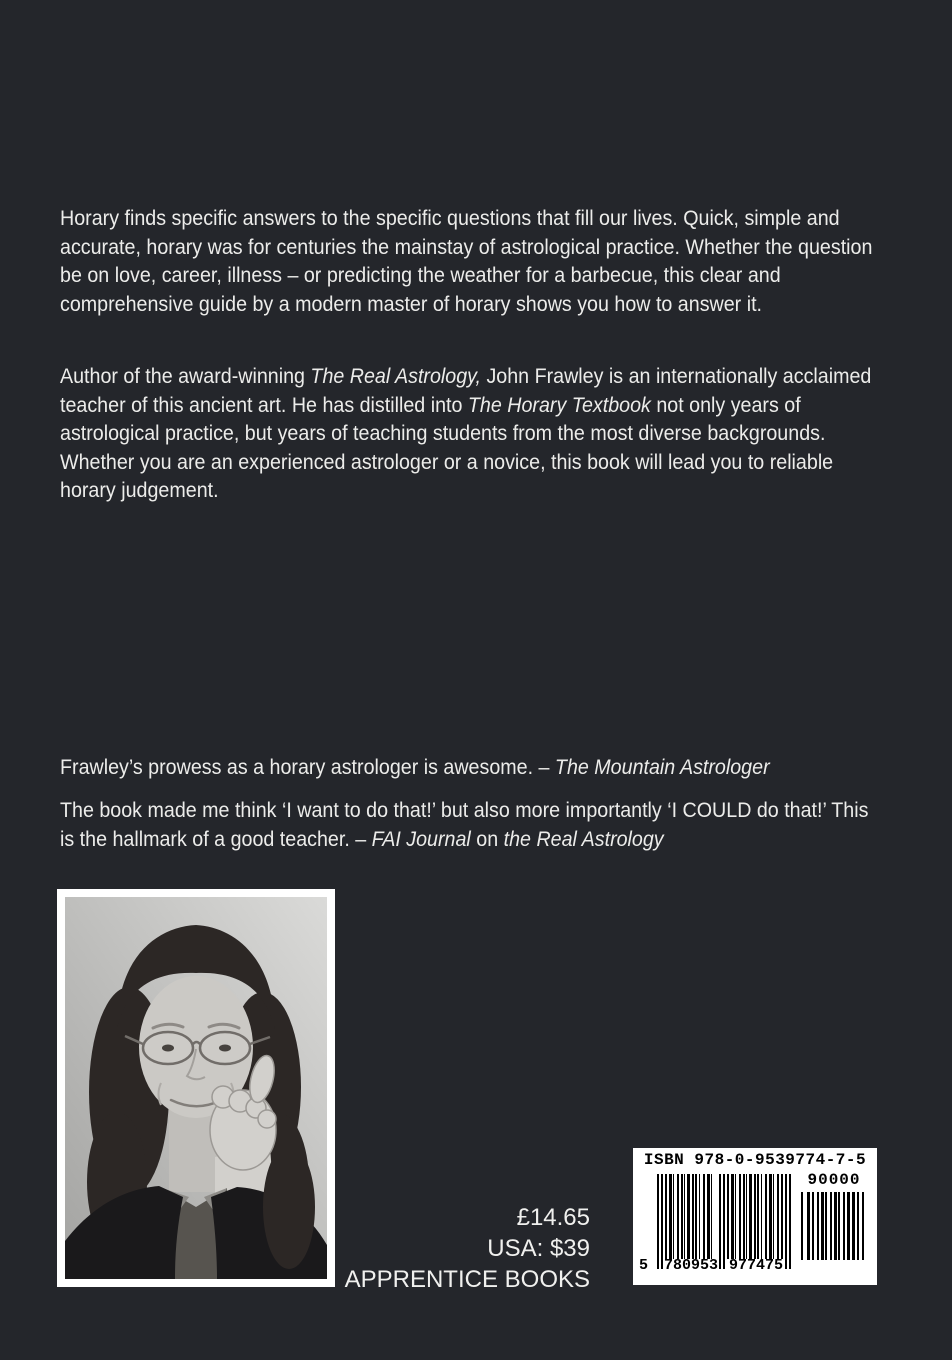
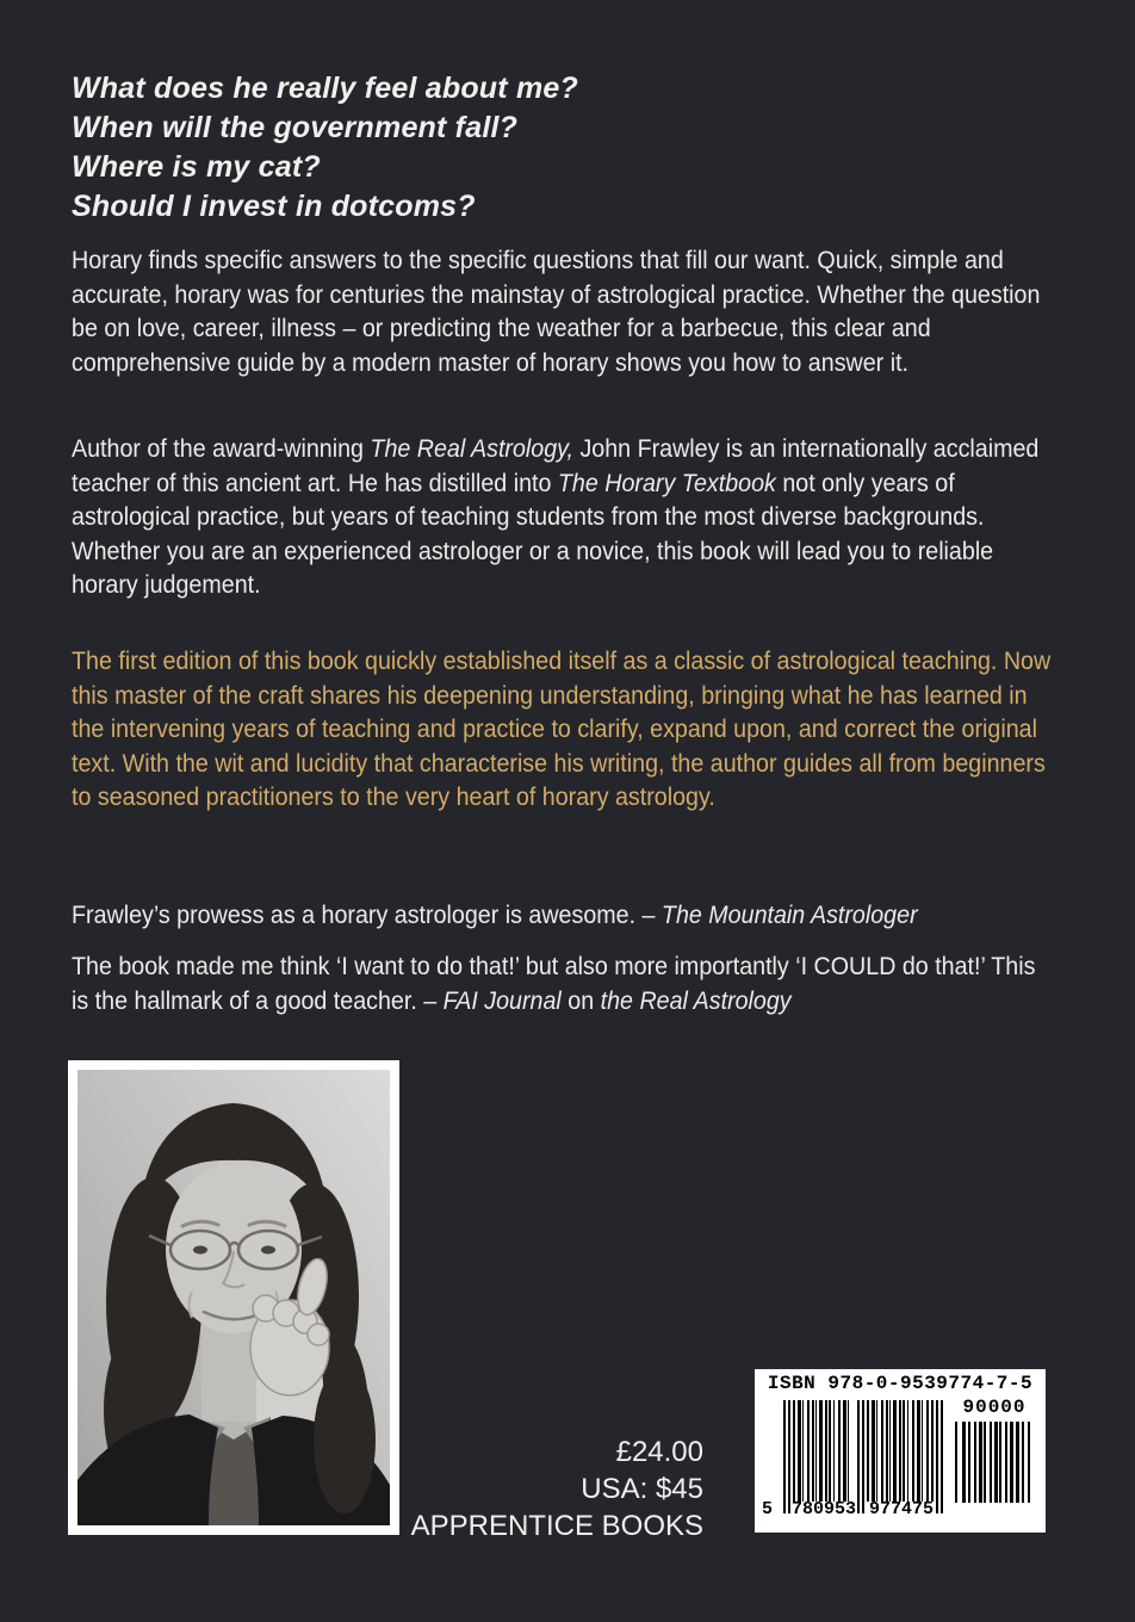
+ What does he really feel about me?
+ When will the government fall?
+ Where is my cat?
+ Should I invest in dotcoms?
- Horary finds specific answers to the specific questions that fill our lives. Quick, simple and accurate, horary was for centuries the mainstay of astrological practice. Whether the question be on love, career, illness – or predicting the weather for a barbecue, this clear and comprehensive guide by a modern master of horary shows you how to answer it.
+ Horary finds specific answers to the specific questions that fill our want. Quick, simple and accurate, horary was for centuries the mainstay of astrological practice. Whether the question be on love, career, illness – or predicting the weather for a barbecue, this clear and comprehensive guide by a modern master of horary shows you how to answer it.
  Author of the award-winning The Real Astrology, John Frawley is an internationally acclaimed teacher of this ancient art. He has distilled into The Horary Textbook not only years of astrological practice, but years of teaching students from the most diverse backgrounds. Whether you are an experienced astrologer or a novice, this book will lead you to reliable horary judgement.
+ The first edition of this book quickly established itself as a classic of astrological teaching. Now this master of the craft shares his deepening understanding, bringing what he has learned in the intervening years of teaching and practice to clarify, expand upon, and correct the original text. With the wit and lucidity that characterise his writing, the author guides all from beginners to seasoned practitioners to the very heart of horary astrology.
  Frawley’s prowess as a horary astrologer is awesome. – The Mountain Astrologer
  The book made me think ‘I want to do that!’ but also more importantly ‘I COULD do that!’ This is the hallmark of a good teacher. – FAI Journal on the Real Astrology
- £14.65
+ £24.00
- USA: $39
+ USA: $45
  APPRENTICE BOOKS
  ISBN 978-0-9539774-7-5
  90000
  5
  780953
  977475
